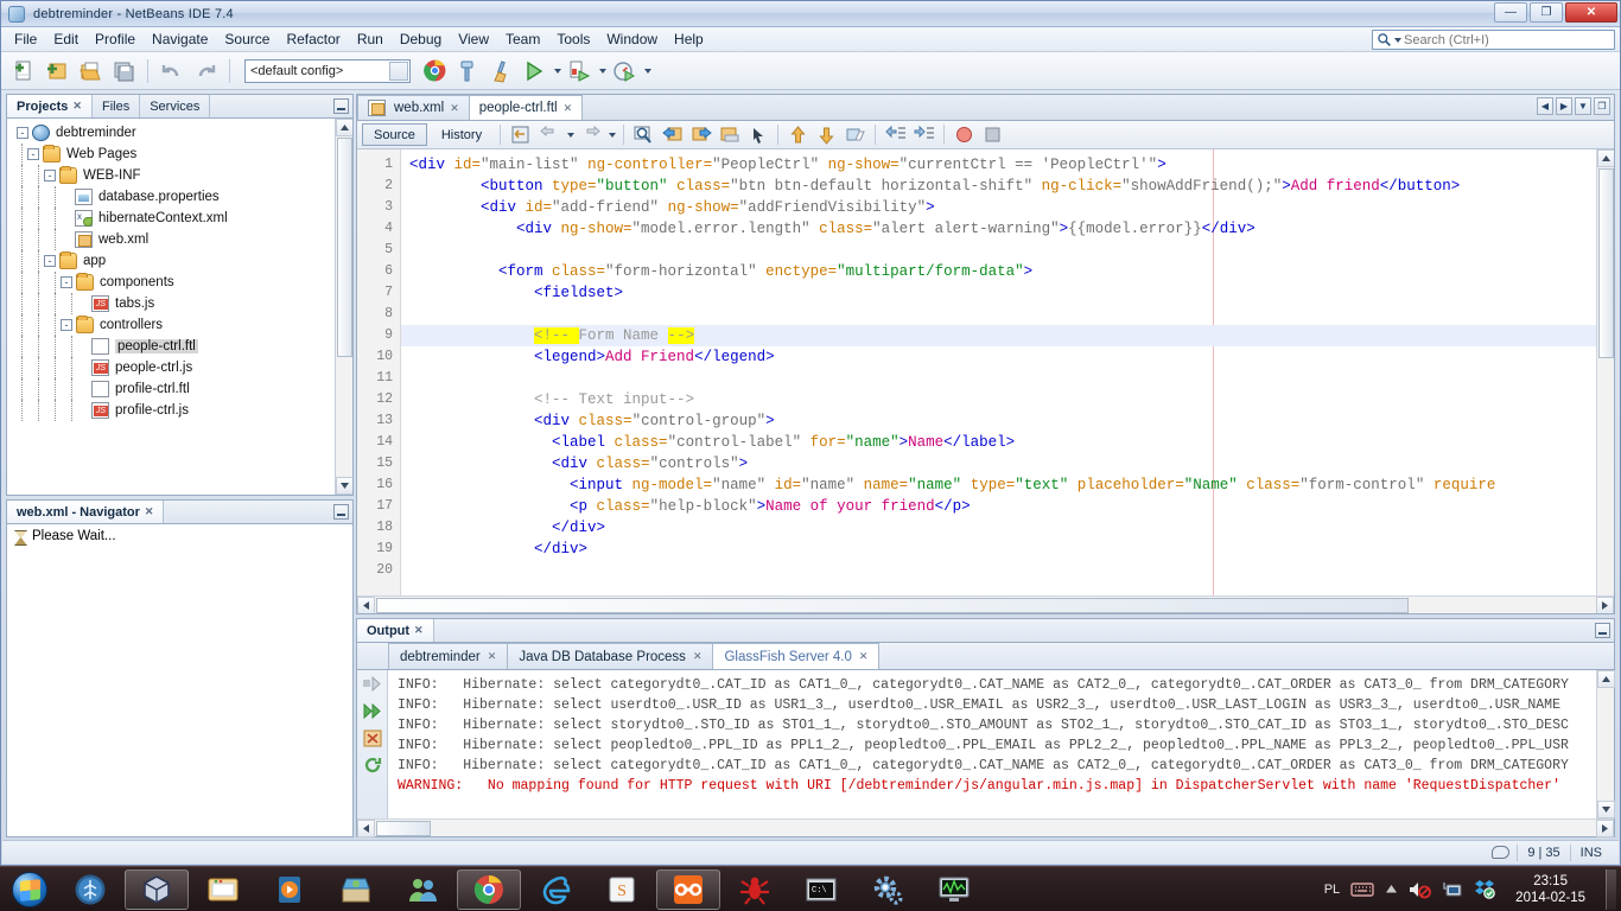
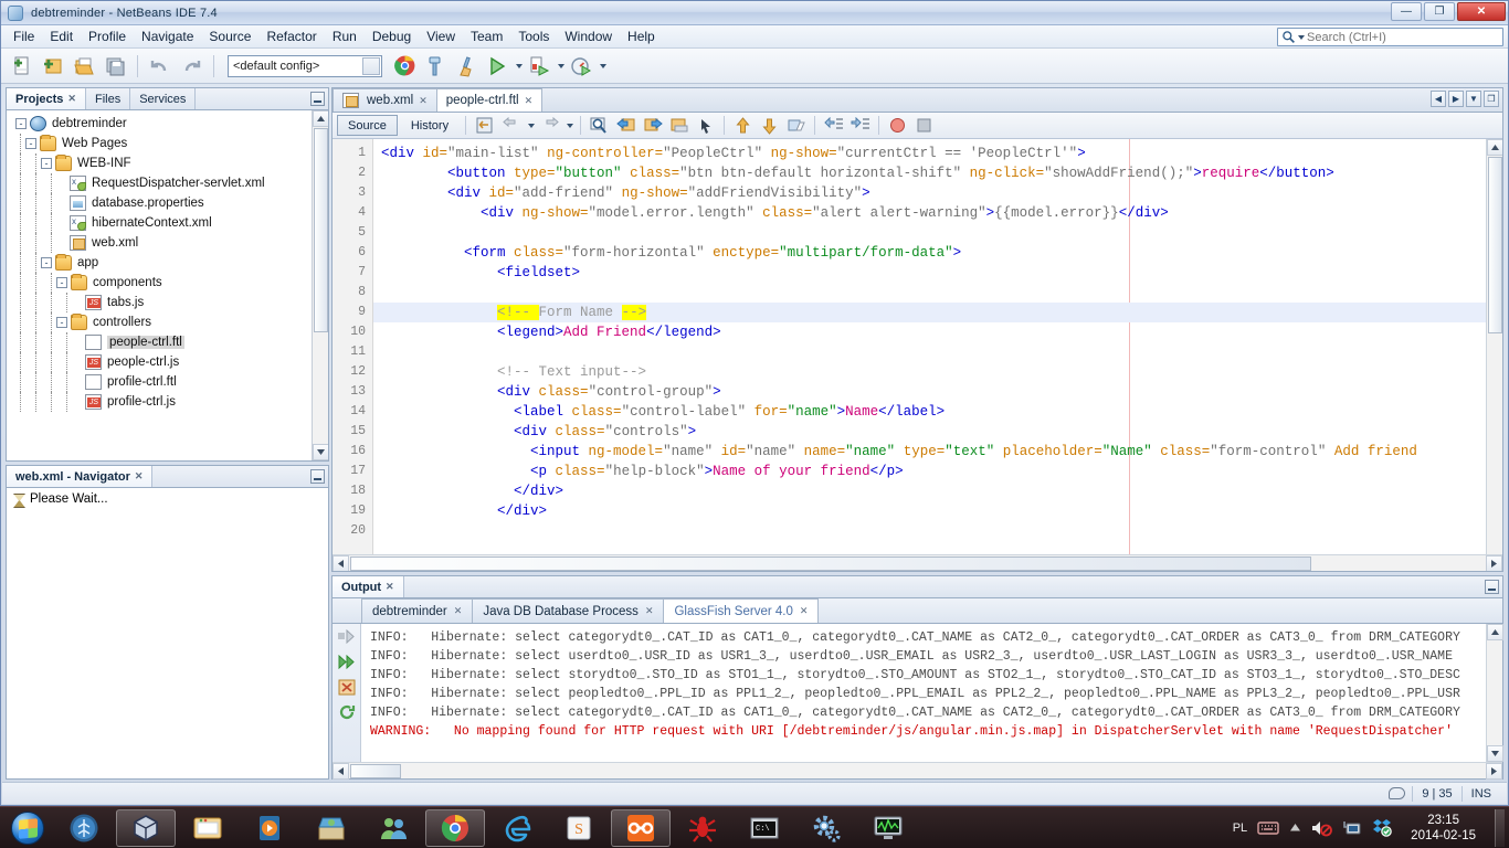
  debtreminder - NetBeans IDE 7.4
  —
  ❐
  ✕
  File
  Edit
  Profile
  Navigate
  Source
  Refactor
  Run
  Debug
  View
  Team
  Tools
  Window
  Help
  Search (Ctrl+I)
  <default config>
  Projects
  ✕
  Files
  Services
  -
  debtreminder
  -
  Web Pages
  -
  WEB-INF
+ RequestDispatcher-servlet.xml
  database.properties
  hibernateContext.xml
  web.xml
  -
  app
  -
  components
  tabs.js
  -
  controllers
  people-ctrl.ftl
  people-ctrl.js
  profile-ctrl.ftl
  profile-ctrl.js
  web.xml - Navigator
  ✕
  Please Wait...
  web.xml
  ✕
  people-ctrl.ftl
  ✕
  ◀
  ▶
  ▼
  ❐
  Source
  History
  1
  2
  3
  4
  5
  6
  7
  8
  9
  10
  11
  12
  13
  14
  15
  16
  17
  18
  19
  20
  <div id="main-list" ng-controller="PeopleCtrl" ng-show="currentCtrl == 'PeopleCtrl'">
- <button type="button" class="btn btn-default horizontal-shift" ng-click="showAddFriend();">Add friend</button>
+ <button type="button" class="btn btn-default horizontal-shift" ng-click="showAddFriend();">require</button>
  <div id="add-friend" ng-show="addFriendVisibility">
  <div ng-show="model.error.length" class="alert alert-warning">{{model.error}}</div>
  <form class="form-horizontal" enctype="multipart/form-data">
  <fieldset>
  <!-- Form Name -->
  <legend>Add Friend</legend>
  <!-- Text input-->
  <div class="control-group">
  <label class="control-label" for="name">Name</label>
  <div class="controls">
- <input ng-model="name" id="name" name="name" type="text" placeholder="Name" class="form-control" require
+ <input ng-model="name" id="name" name="name" type="text" placeholder="Name" class="form-control" Add friend
  <p class="help-block">Name of your friend</p>
  </div>
  </div>
  Output
  ✕
  debtreminder
  ✕
  Java DB Database Process
  ✕
  GlassFish Server 4.0
  ✕
  INFO: Hibernate: select categorydt0_.CAT_ID as CAT1_0_, categorydt0_.CAT_NAME as CAT2_0_, categorydt0_.CAT_ORDER as CAT3_0_ from DRM_CATEGORY
  INFO: Hibernate: select userdto0_.USR_ID as USR1_3_, userdto0_.USR_EMAIL as USR2_3_, userdto0_.USR_LAST_LOGIN as USR3_3_, userdto0_.USR_NAME
  INFO: Hibernate: select storydto0_.STO_ID as STO1_1_, storydto0_.STO_AMOUNT as STO2_1_, storydto0_.STO_CAT_ID as STO3_1_, storydto0_.STO_DESC
  INFO: Hibernate: select peopledto0_.PPL_ID as PPL1_2_, peopledto0_.PPL_EMAIL as PPL2_2_, peopledto0_.PPL_NAME as PPL3_2_, peopledto0_.PPL_USR
  INFO: Hibernate: select categorydt0_.CAT_ID as CAT1_0_, categorydt0_.CAT_NAME as CAT2_0_, categorydt0_.CAT_ORDER as CAT3_0_ from DRM_CATEGORY
  WARNING: No mapping found for HTTP request with URI [/debtreminder/js/angular.min.js.map] in DispatcherServlet with name 'RequestDispatcher'
  9 | 35
  INS
  S
  C:\
  PL
  23:15
  2014-02-15
